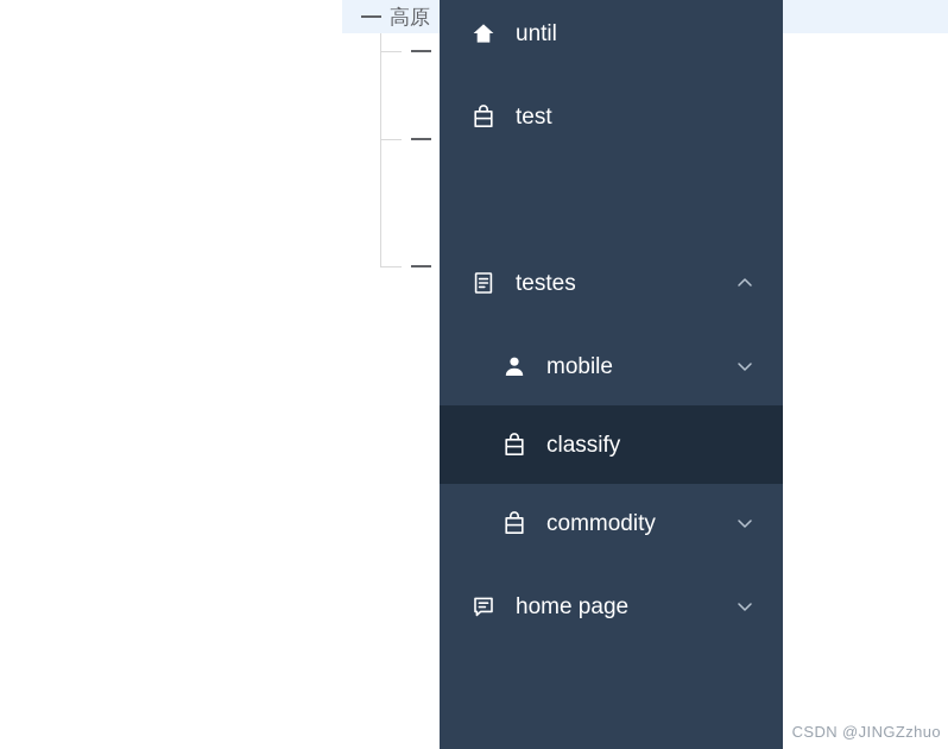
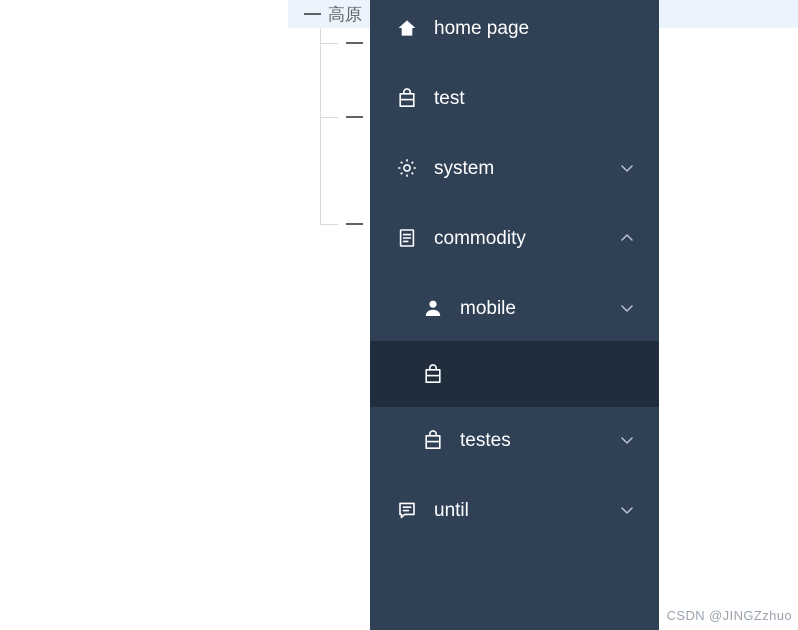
  高原
- until
+ home page
  test
+ system
- testes
+ commodity
  mobile
- classify
- commodity
+ testes
- home page
+ until
  CSDN @JINGZzhuo
